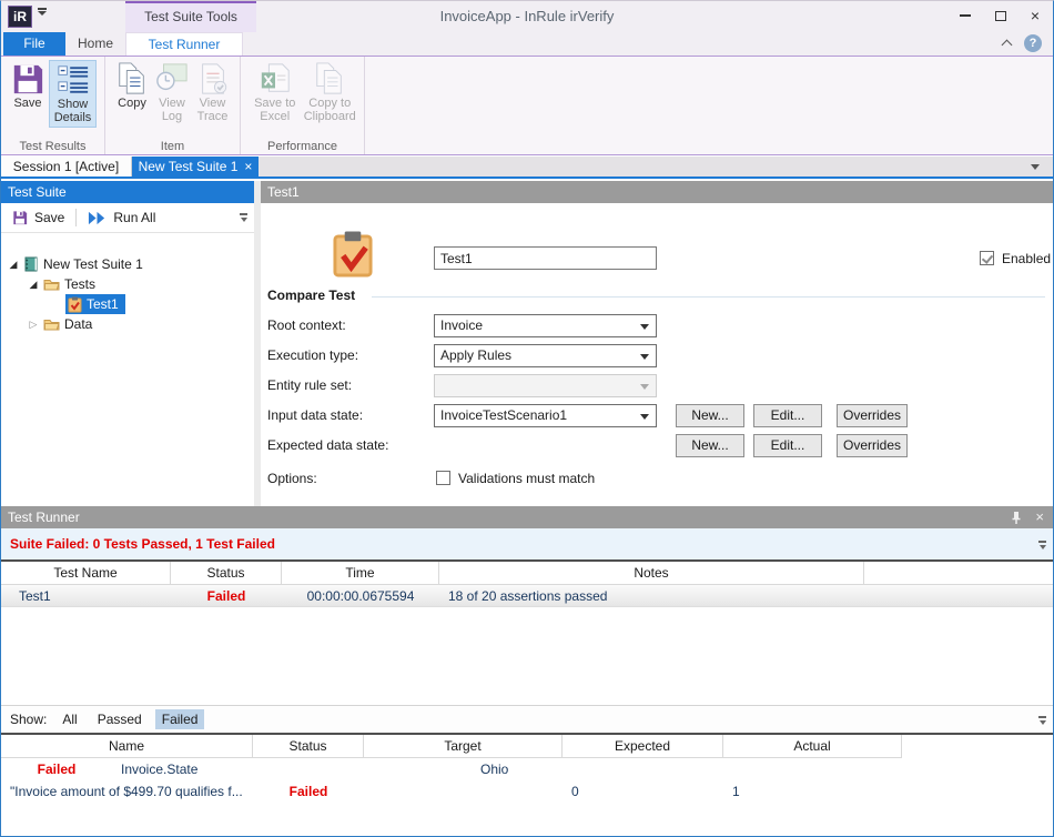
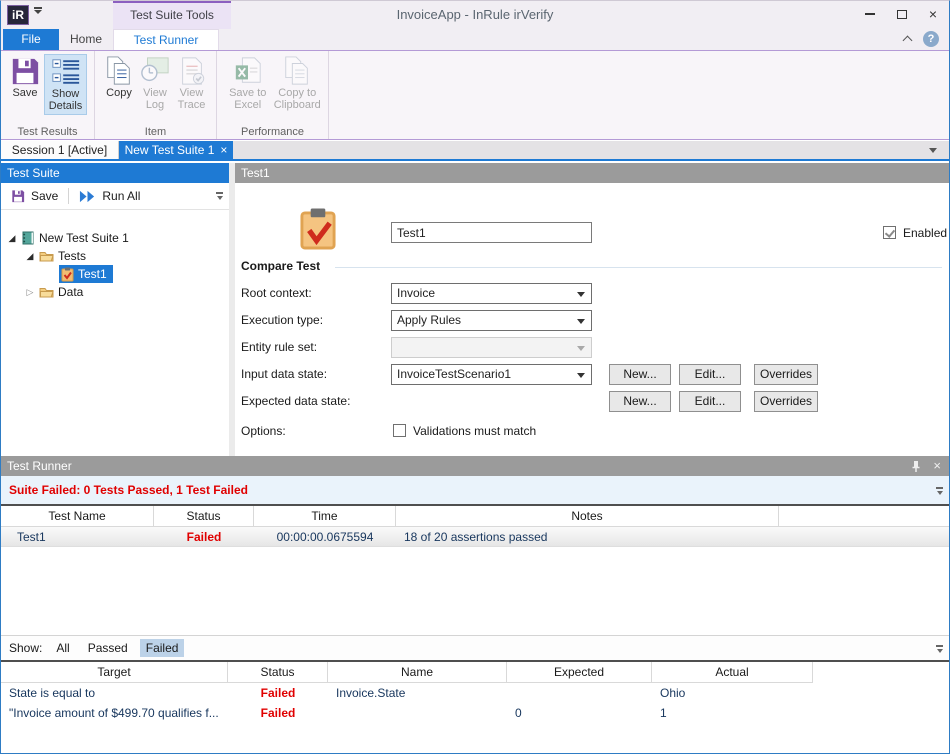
  InvoiceApp - InRule irVerify
  iR
  Test Suite Tools
  ×
  File
  Home
  Test Runner
  ?
  Save
  Show Details
  Test Results
  Copy
  View Log
  View Trace
  Item
  Save to Excel
  Copy to Clipboard
  Performance
  Session 1 [Active]
  New Test Suite 1 ×
  Test Suite
  Save
  Run All
  ◢
  New Test Suite 1
  ◢
  Tests
  Test1
  ▷
  Data
  Test1
  Test1
  Enabled
  Compare Test
  Root context:
  Invoice
  Execution type:
  Apply Rules
  Entity rule set:
  Input data state:
  InvoiceTestScenario1
  New...
  Edit...
  Overrides
  Expected data state:
  New...
  Edit...
  Overrides
  Options:
  Validations must match
  Test Runner
  ×
  Suite Failed: 0 Tests Passed, 1 Test Failed
  Test Name
  Status
  Time
  Notes
  Test1
  Failed
  00:00:00.0675594
  18 of 20 assertions passed
  Show:
  All
  Passed
  Failed
- Name
+ Target
  Status
- Target
+ Name
  Expected
  Actual
+ State is equal to
  Failed
  Invoice.State
  Ohio
  "Invoice amount of $499.70 qualifies f...
  Failed
  0
  1
